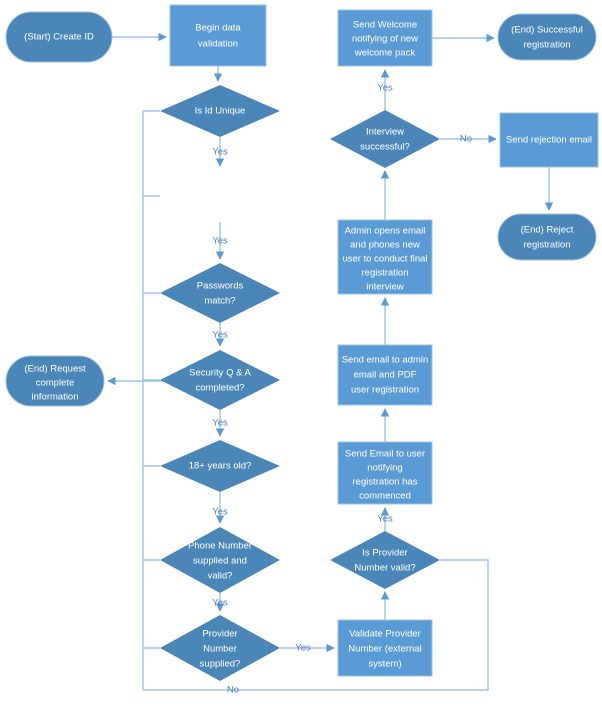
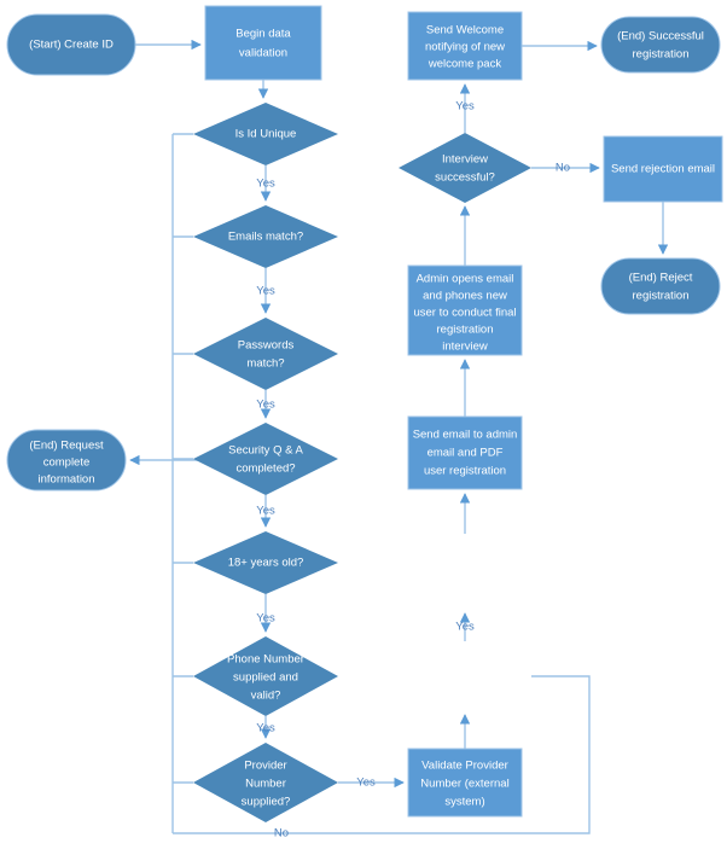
  (Start) Create ID
  Begin data
  validation
  Is Id Unique
+ Emails match?
  Passwords
  match?
  Security Q & A
  completed?
  18+ years old?
  Phone Number
  supplied and
  valid?
  Provider
  Number
  supplied?
  Validate Provider
  Number (external
  system)
- Is Provider
- Number valid?
- Send Email to user
- notifying
- registration has
- commenced
  Send email to admin
  email and PDF
  user registration
  Admin opens email
  and phones new
  user to conduct final
  registration
  interview
  Interview
  successful?
  Send Welcome
  notifying of new
  welcome pack
  (End) Successful
  registration
  Send rejection email
  (End) Reject
  registration
  (End) Request
  complete
  information
  Yes
  Yes
  Yes
  Yes
  Yes
  Yes
  Yes
  No
  Yes
  Yes
  No
